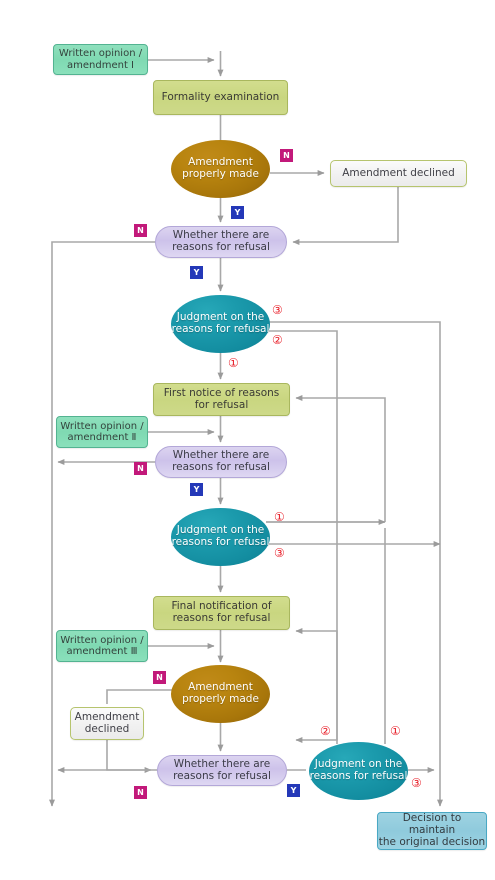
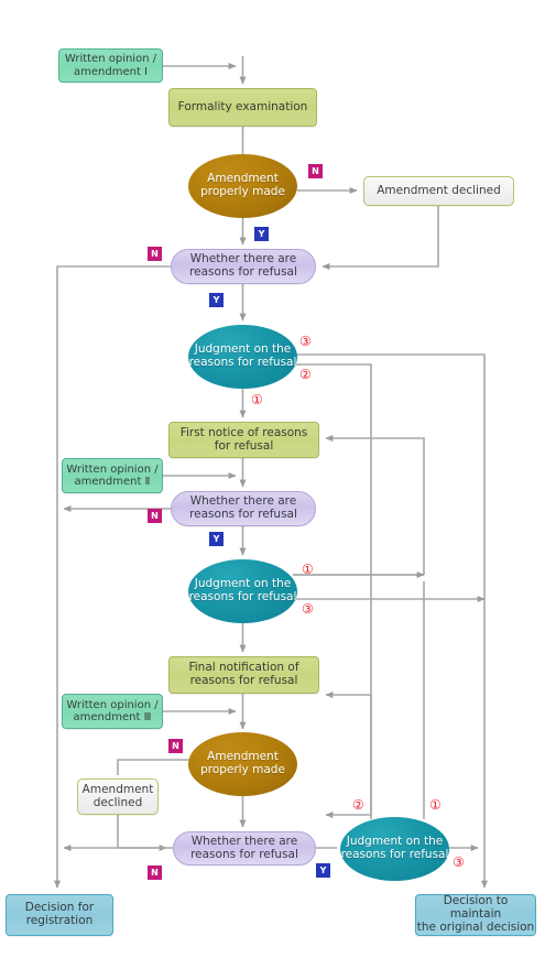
  Written opinion /
  amendment Ⅰ
  Formality examination
  Amendment
  properly made
  Amendment declined
  Whether there are
  reasons for refusal
  Judgment on the
  reasons for refusal
  First notice of reasons
  for refusal
  Written opinion /
  amendment Ⅱ
  Whether there are
  reasons for refusal
  Judgment on the
  reasons for refusal
  Final notification of
  reasons for refusal
  Written opinion /
  amendment Ⅲ
  Amendment
  properly made
  Amendment
  declined
  Whether there are
  reasons for refusal
  Judgment on the
  reasons for refusal
+ Decision for
+ registration
  Decision to maintain
  the original decision
  N
  Y
  N
  Y
  N
  Y
  N
  N
  Y
  ③
  ②
  ①
  ①
  ③
  ②
  ①
  ③
